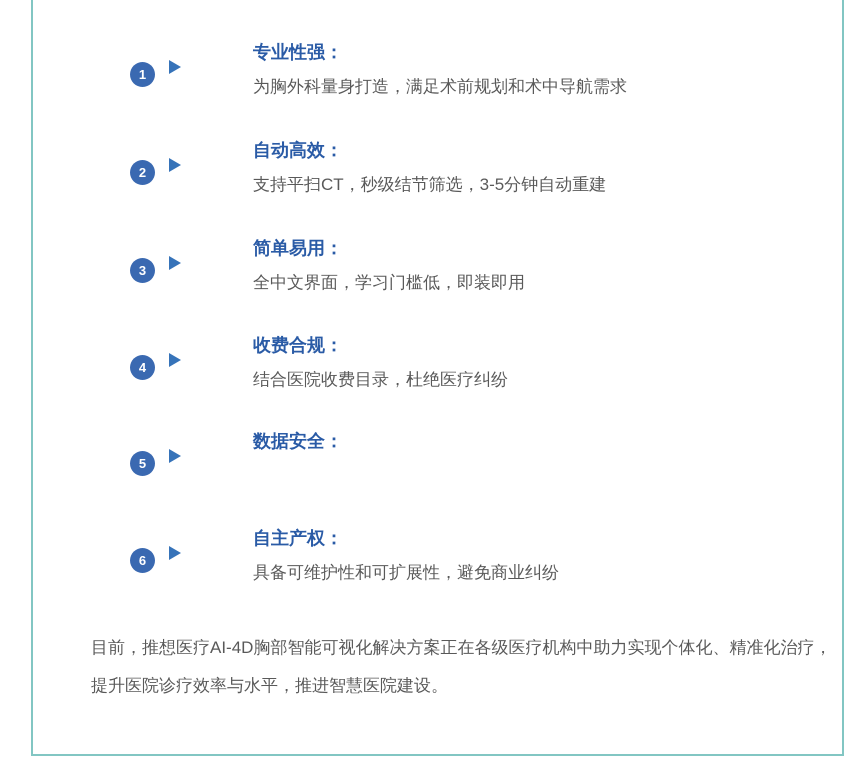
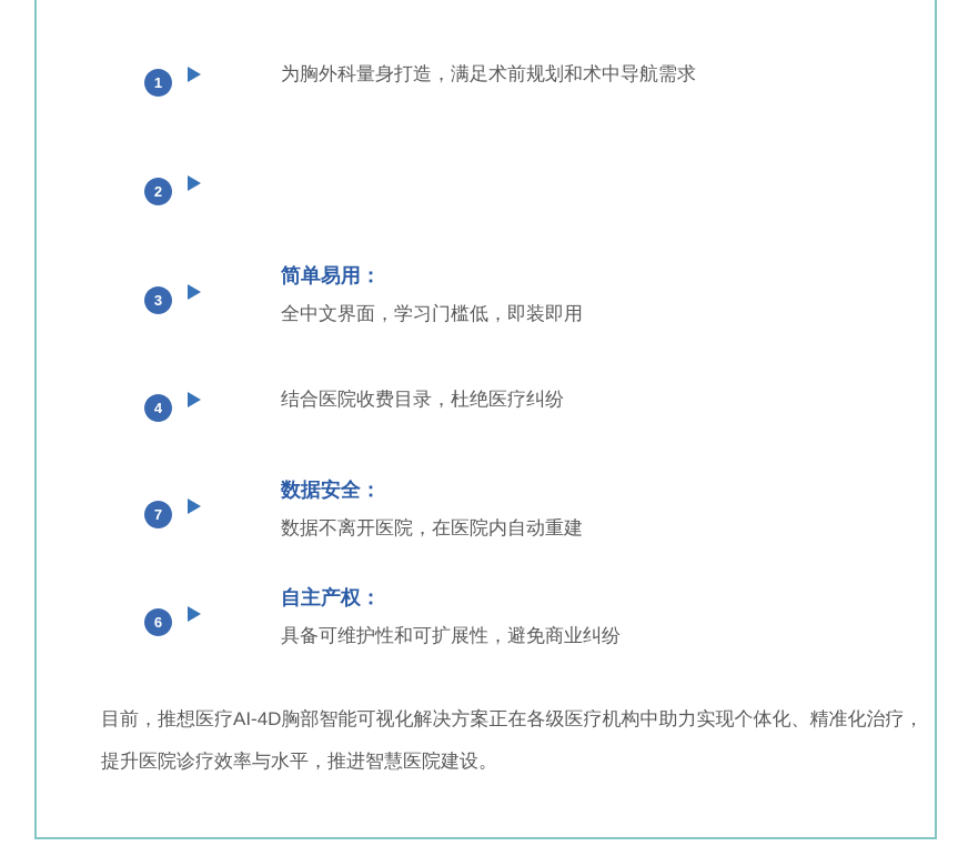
  1
- 专业性强：
  为胸外科量身打造，满足术前规划和术中导航需求
  2
- 自动高效：
- 支持平扫CT，秒级结节筛选，3-5分钟自动重建
  3
  简单易用：
  全中文界面，学习门槛低，即装即用
  4
- 收费合规：
  结合医院收费目录，杜绝医疗纠纷
- 5
+ 7
  数据安全：
+ 数据不离开医院，在医院内自动重建
  6
  自主产权：
  具备可维护性和可扩展性，避免商业纠纷
  目前，推想医疗AI-4D胸部智能可视化解决方案正在各级医疗机构中助力实现个体化、精准化治疗，提升医院诊疗效率与水平，推进智慧医院建设。
